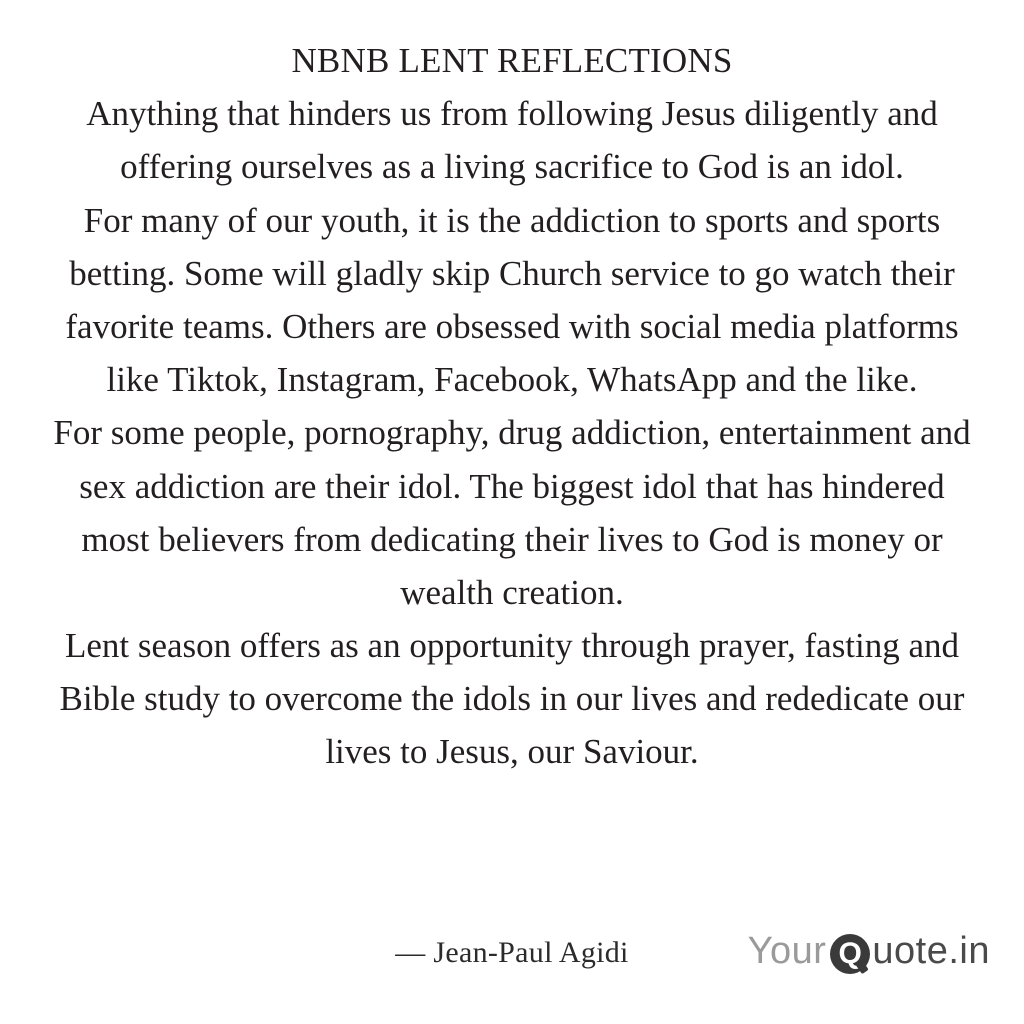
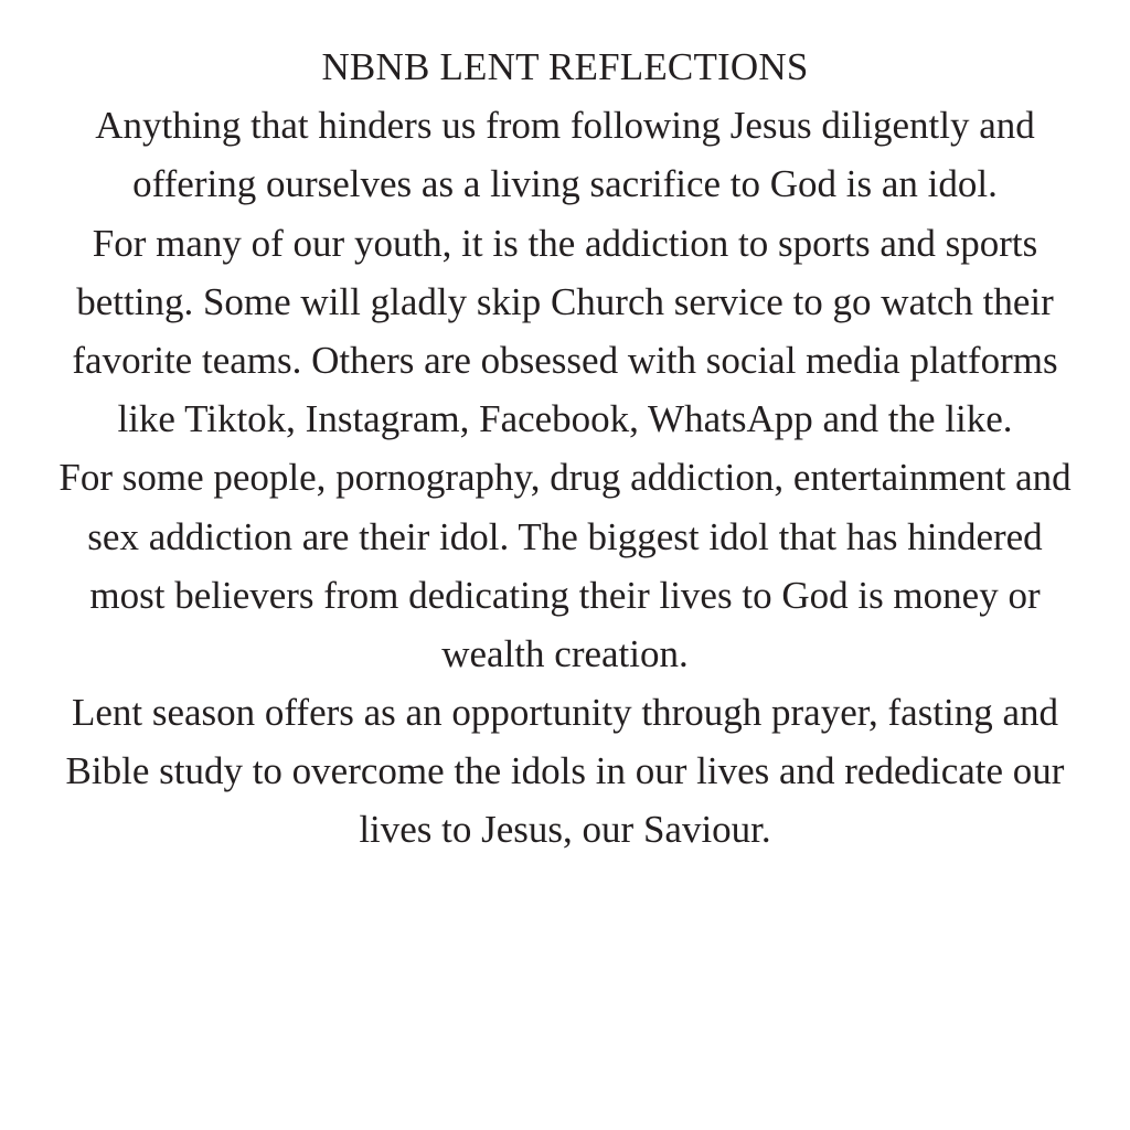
  NBNB LENT REFLECTIONS
  Anything that hinders us from following Jesus diligently and offering ourselves as a living sacrifice to God is an idol.
  For many of our youth, it is the addiction to sports and sports betting. Some will gladly skip Church service to go watch their favorite teams. Others are obsessed with social media platforms like Tiktok, Instagram, Facebook, WhatsApp and the like.
  For some people, pornography, drug addiction, entertainment and sex addiction are their idol. The biggest idol that has hindered most believers from dedicating their lives to God is money or wealth creation.
  Lent season offers as an opportunity through prayer, fasting and Bible study to overcome the idols in our lives and rededicate our lives to Jesus, our Saviour.
- — Jean-Paul Agidi
- Your
- Q
- uote.in
